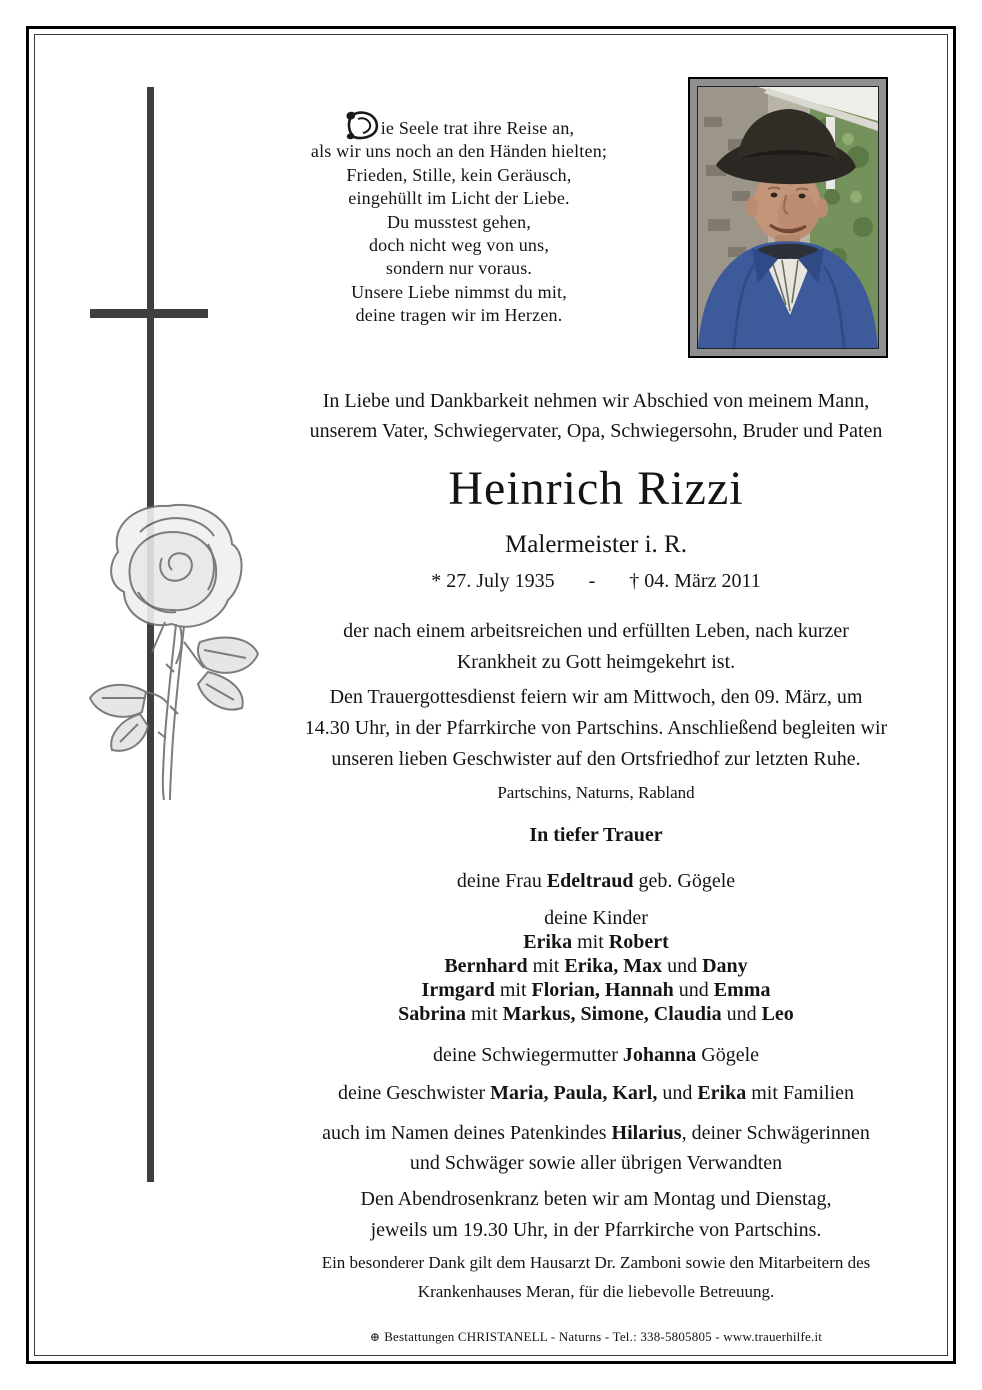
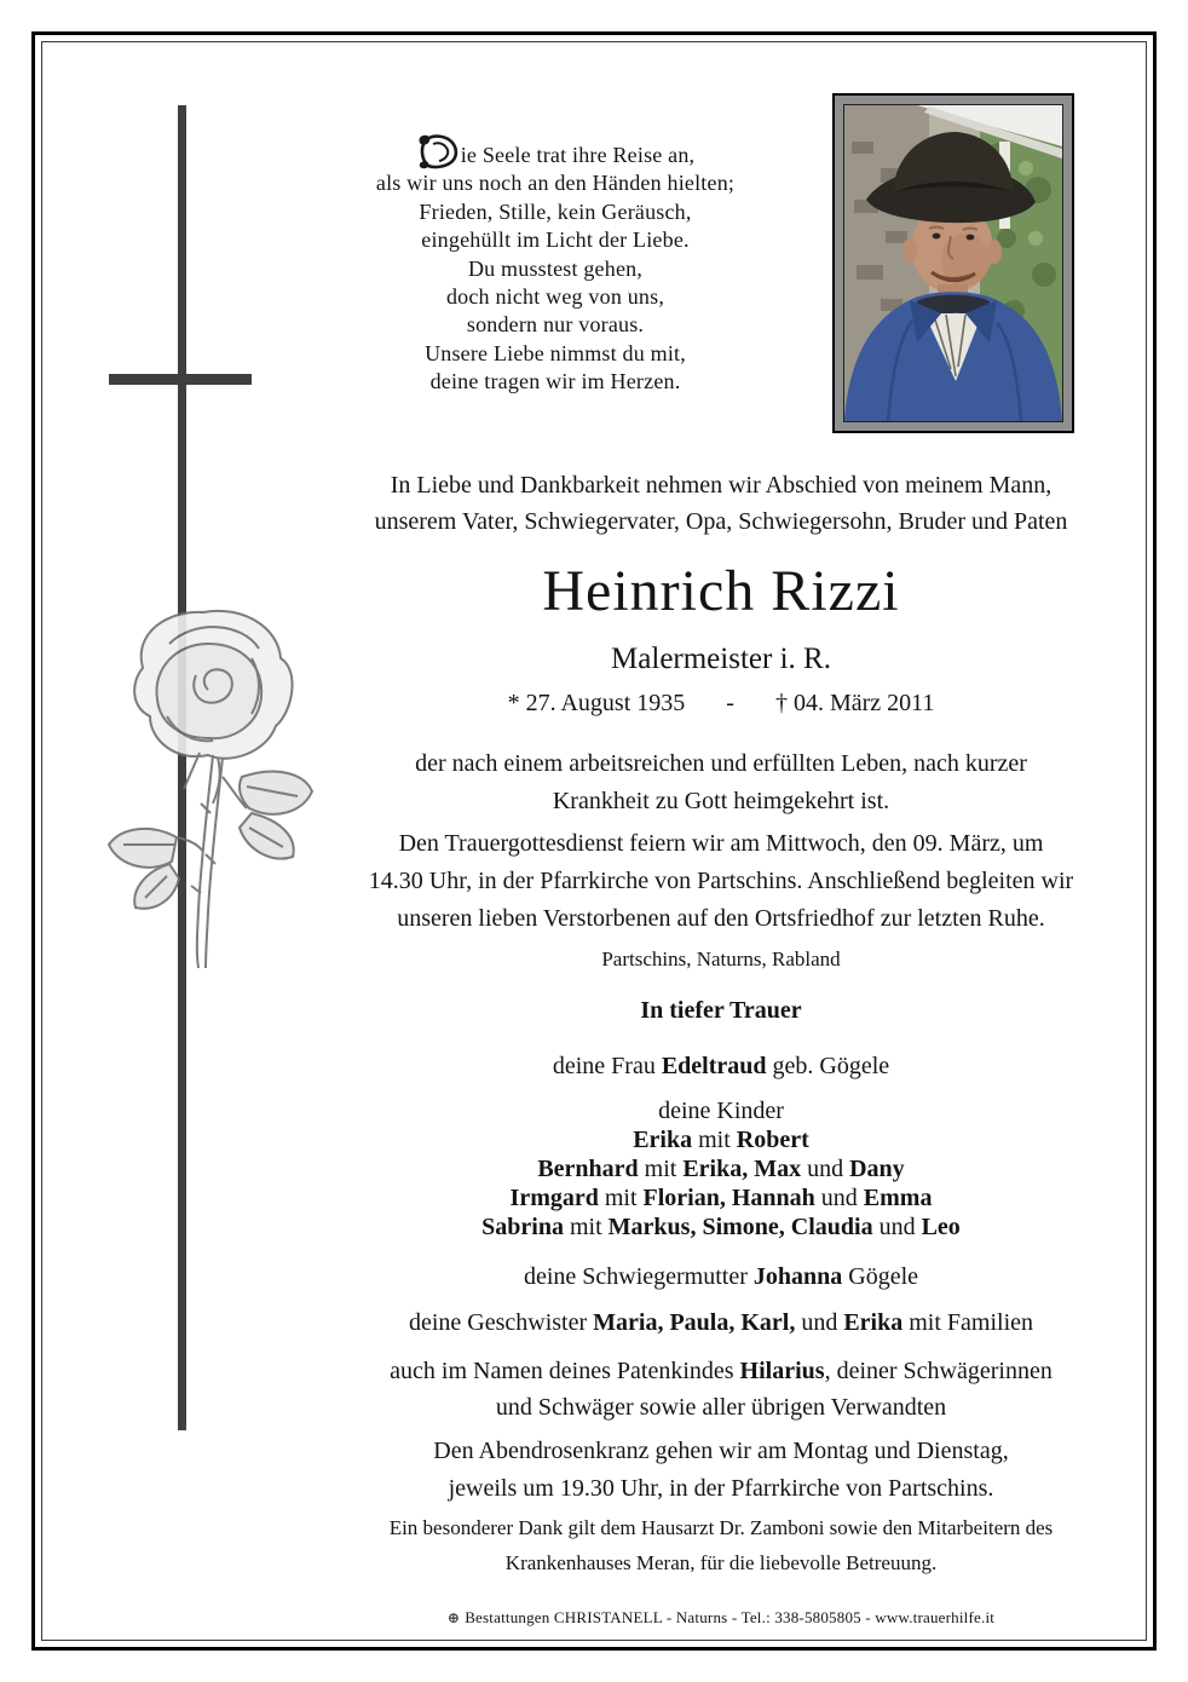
  ie Seele trat ihre Reise an,
  als wir uns noch an den Händen hielten;
  Frieden, Stille, kein Geräusch,
  eingehüllt im Licht der Liebe.
  Du musstest gehen,
  doch nicht weg von uns,
  sondern nur voraus.
  Unsere Liebe nimmst du mit,
  deine tragen wir im Herzen.
  In Liebe und Dankbarkeit nehmen wir Abschied von meinem Mann,
  unserem Vater, Schwiegervater, Opa, Schwiegersohn, Bruder und Paten
  Heinrich Rizzi
  Malermeister i. R.
- * 27. July 1935 - † 04. März 2011
+ * 27. August 1935 - † 04. März 2011
  der nach einem arbeitsreichen und erfüllten Leben, nach kurzer
  Krankheit zu Gott heimgekehrt ist.
  Den Trauergottesdienst feiern wir am Mittwoch, den 09. März, um
  14.30 Uhr, in der Pfarrkirche von Partschins. Anschließend begleiten wir
- unseren lieben Geschwister auf den Ortsfriedhof zur letzten Ruhe.
+ unseren lieben Verstorbenen auf den Ortsfriedhof zur letzten Ruhe.
  Partschins, Naturns, Rabland
  In tiefer Trauer
  deine Frau Edeltraud geb. Gögele
  deine Kinder
  Erika mit Robert
  Bernhard mit Erika, Max und Dany
  Irmgard mit Florian, Hannah und Emma
  Sabrina mit Markus, Simone, Claudia und Leo
  deine Schwiegermutter Johanna Gögele
  deine Geschwister Maria, Paula, Karl, und Erika mit Familien
  auch im Namen deines Patenkindes Hilarius, deiner Schwägerinnen
  und Schwäger sowie aller übrigen Verwandten
- Den Abendrosenkranz beten wir am Montag und Dienstag,
+ Den Abendrosenkranz gehen wir am Montag und Dienstag,
  jeweils um 19.30 Uhr, in der Pfarrkirche von Partschins.
  Ein besonderer Dank gilt dem Hausarzt Dr. Zamboni sowie den Mitarbeitern des
  Krankenhauses Meran, für die liebevolle Betreuung.
  ⊕ Bestattungen CHRISTANELL - Naturns - Tel.: 338-5805805 - www.trauerhilfe.it
